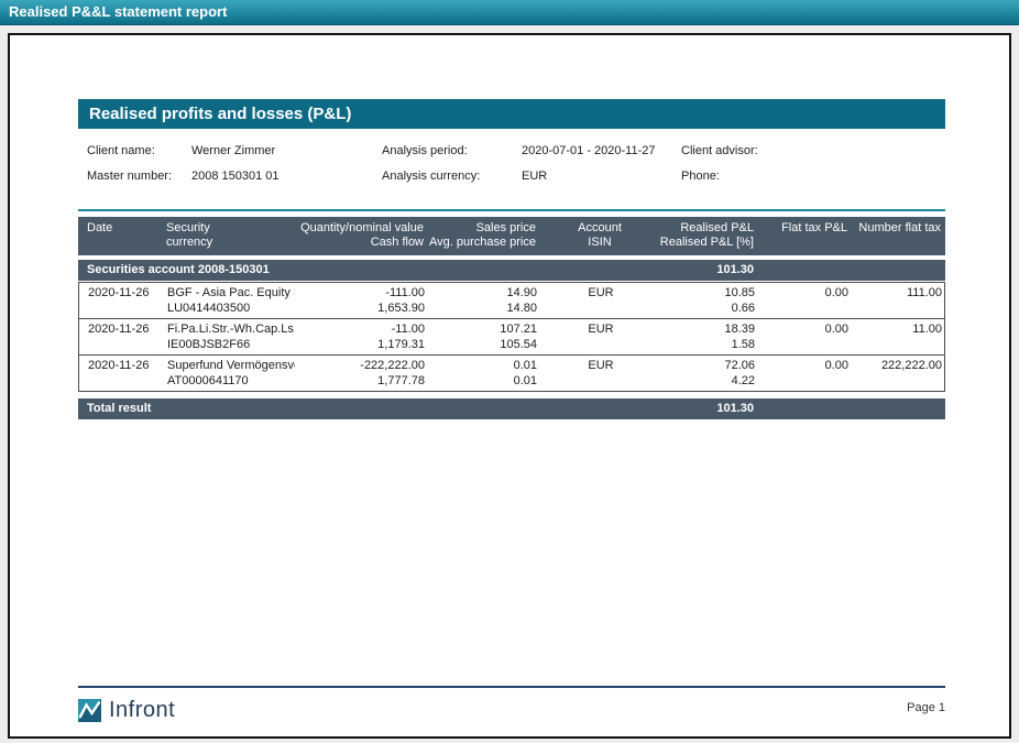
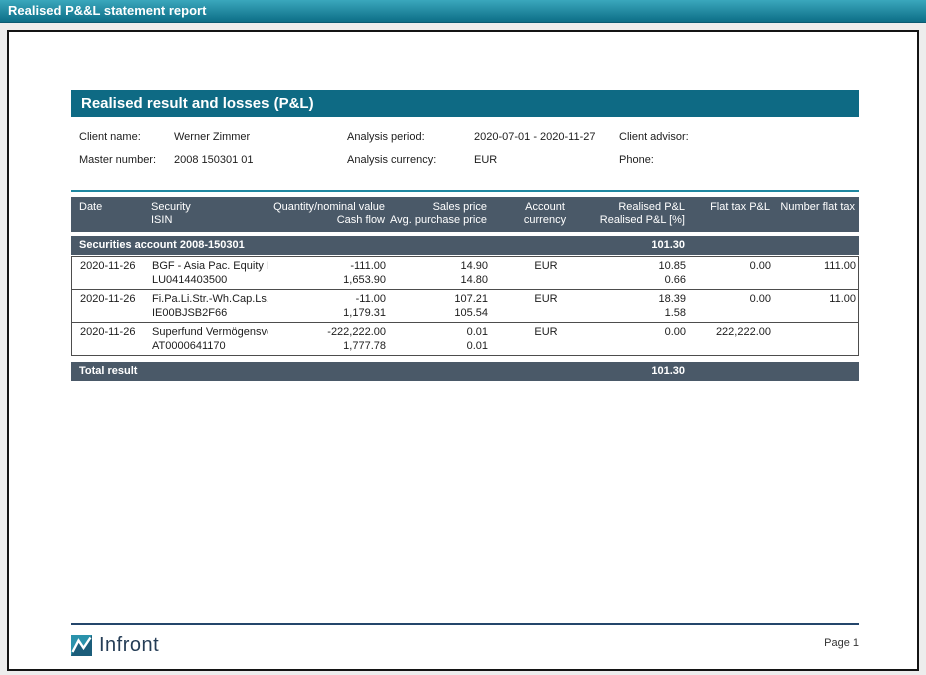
  Realised P&&L statement report
- Realised profits and losses (P&L)
+ Realised result and losses (P&L)
  Client name:
  Werner Zimmer
  Analysis period:
  2020-07-01 - 2020-11-27
  Client advisor:
  Master number:
  2008 150301 01
  Analysis currency:
  EUR
  Phone:
  Date
  Security
- currency
+ ISIN
  Quantity/nominal value
  Cash flow
  Sales price
  Avg. purchase price
  Account
- ISIN
+ currency
  Realised P&L
  Realised P&L [%]
  Flat tax P&L
  Number flat tax
  Securities account 2008-150301
  101.30
  2020-11-26
  BGF - Asia Pac. Equity
  LU0414403500
  -111.00
  1,653.90
  14.90
  14.80
  EUR
  10.85
  0.66
  0.00
  111.00
  2020-11-26
  Fi.Pa.Li.Str.-Wh.Cap.Ls
  IE00BJSB2F66
  -11.00
  1,179.31
  107.21
  105.54
  EUR
  18.39
  1.58
  0.00
  11.00
  2020-11-26
  AT0000641170
  -222,222.00
  1,777.78
  0.01
  0.01
  EUR
- 72.06
- 4.22
  0.00
  222,222.00
  Total result
  101.30
  Infront
  Page 1
